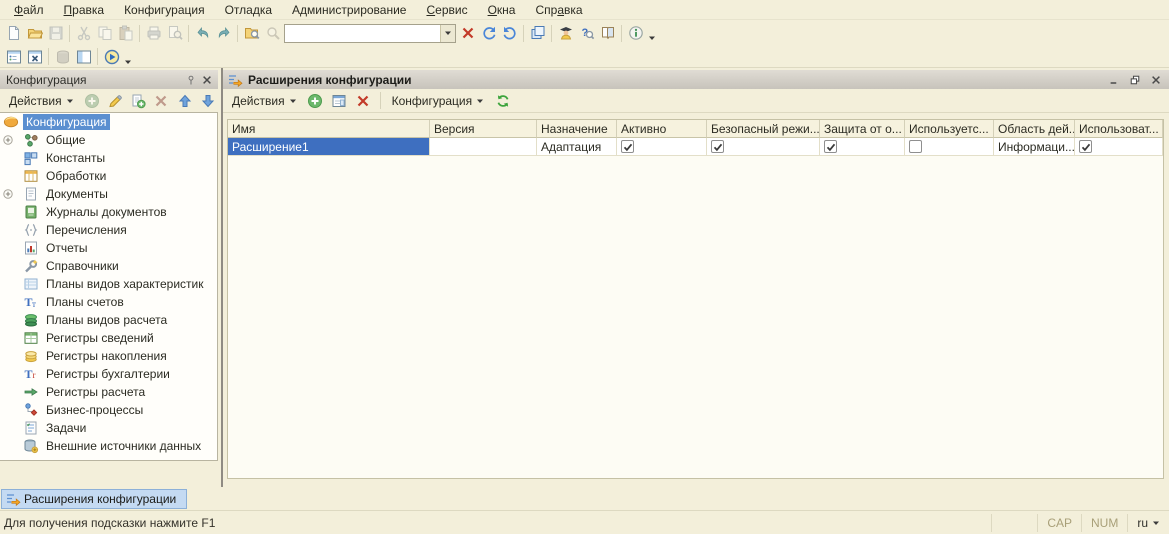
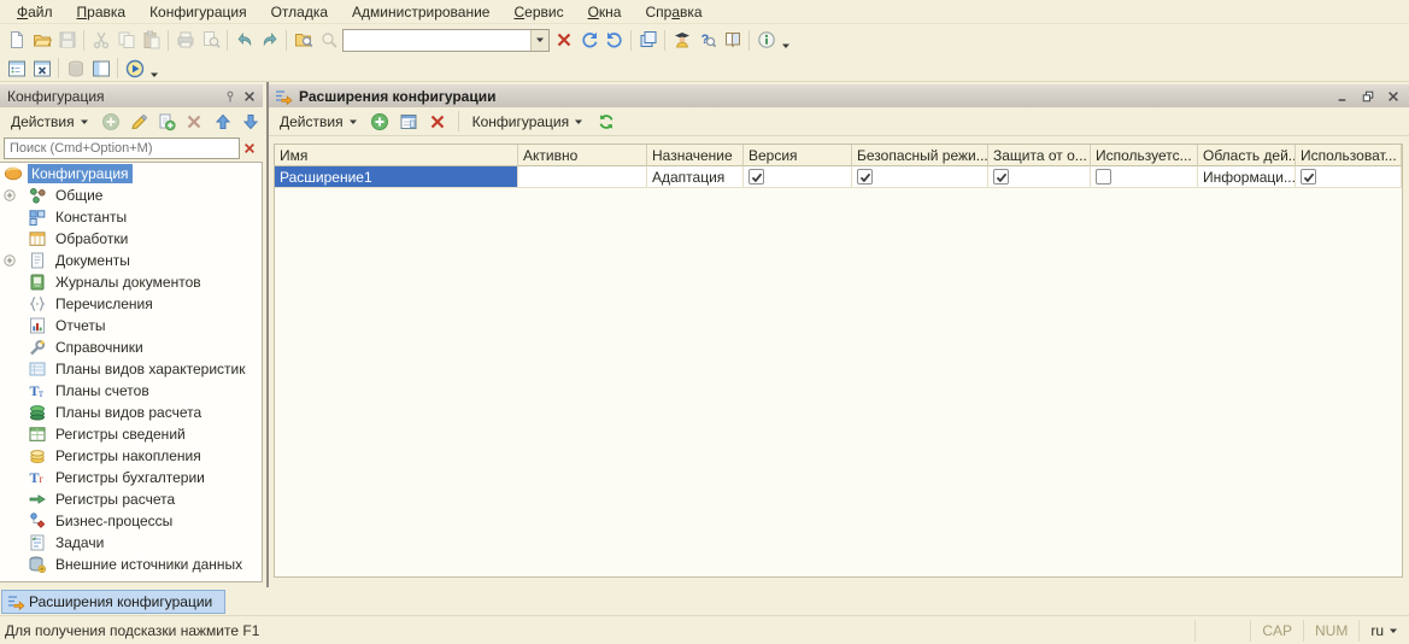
  Файл
  Правка
  Конфигурация
  Отладка
  Администрирование
  Сервис
  Окна
  Справка
  ?
  Конфигурация
  Действия
+ Поиск (Cmd+Option+M)
  Конфигурация
  Общие
  Константы
  Обработки
  Документы
  Журналы документов
  Перечисления
  Отчеты
  Справочники
  Планы видов характеристик
  T
  т
  Планы счетов
  Планы видов расчета
  Регистры сведений
  Регистры накопления
  T
  r
  Регистры бухгалтерии
  Регистры расчета
  Бизнес-процессы
  Задачи
  Внешние источники данных
  Расширения конфигурации
  Действия
  Конфигурация
  Имя
- Версия
+ Активно
  Назначение
- Активно
+ Версия
  Безопасный режи...
  Защита от о...
  Используетс...
  Область дей..
  Использоват...
  Расширение1
  Адаптация
  Информаци...
  Расширения конфигурации
  Для получения подсказки нажмите F1
  CAP
  NUM
  ru
